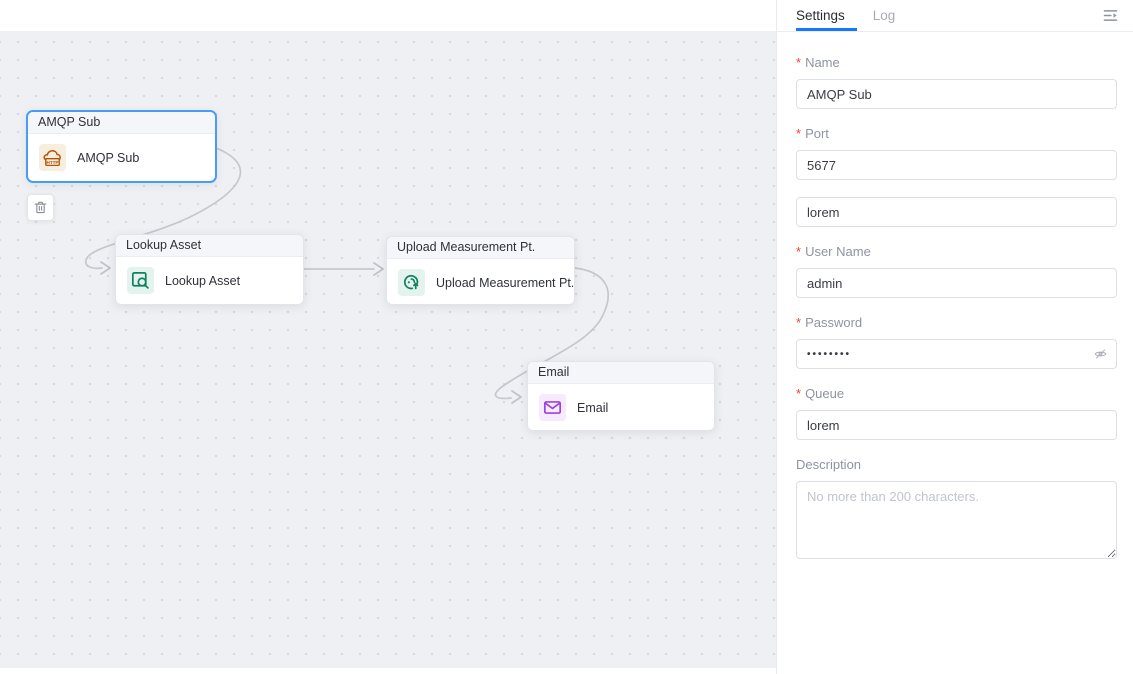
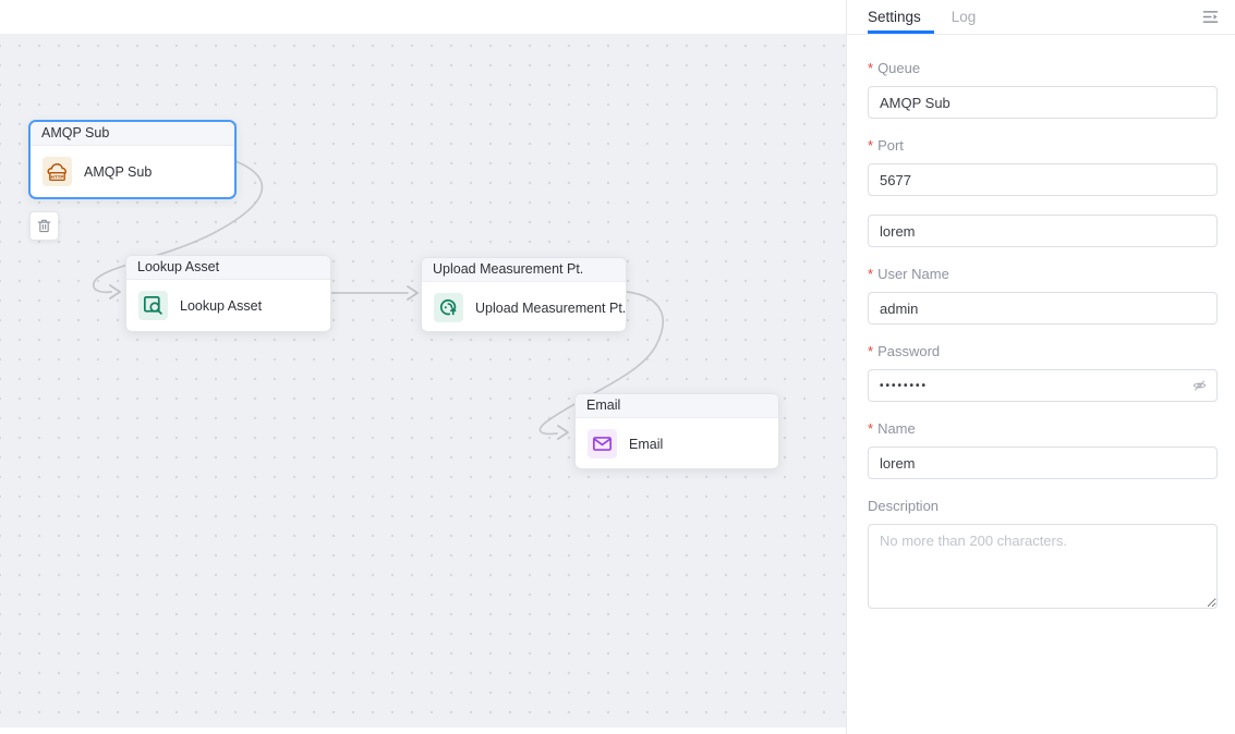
  AMQP Sub
  AMQP Sub
  Lookup Asset
  Lookup Asset
  Upload Measurement Pt.
  Upload Measurement Pt.
  Email
  Email
  Settings
  Log
- * Name
+ * Queue
  AMQP Sub
  * Port
  5677
  lorem
  * User Name
  admin
  * Password
  ••••••••
- * Queue
+ * Name
  lorem
  Description
  No more than 200 characters.
